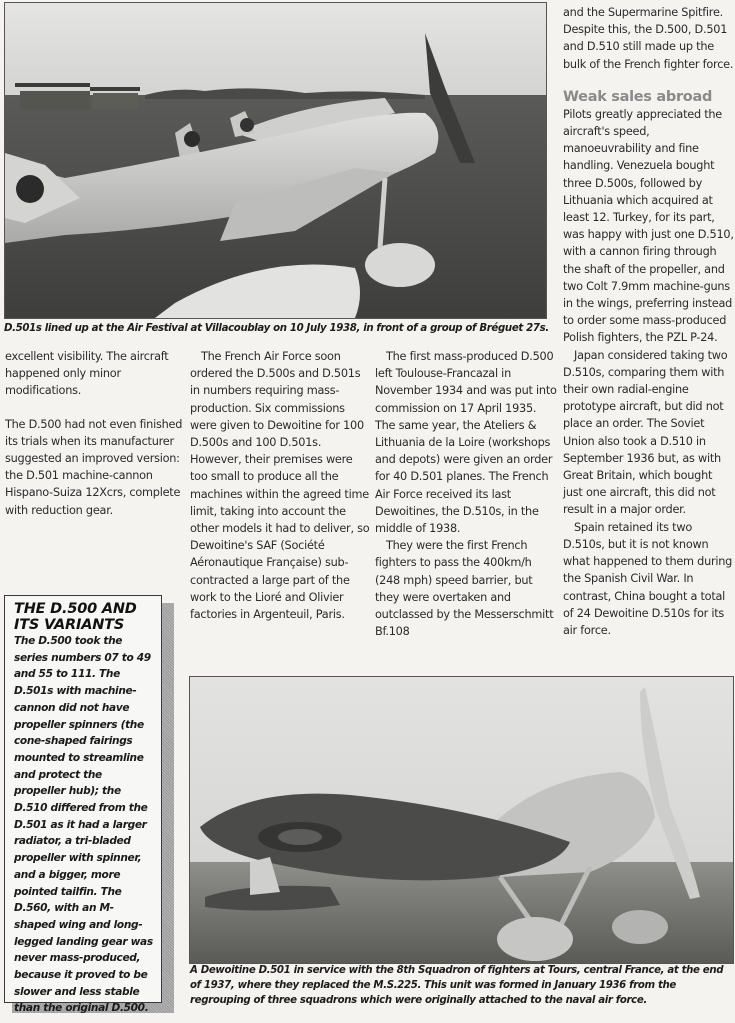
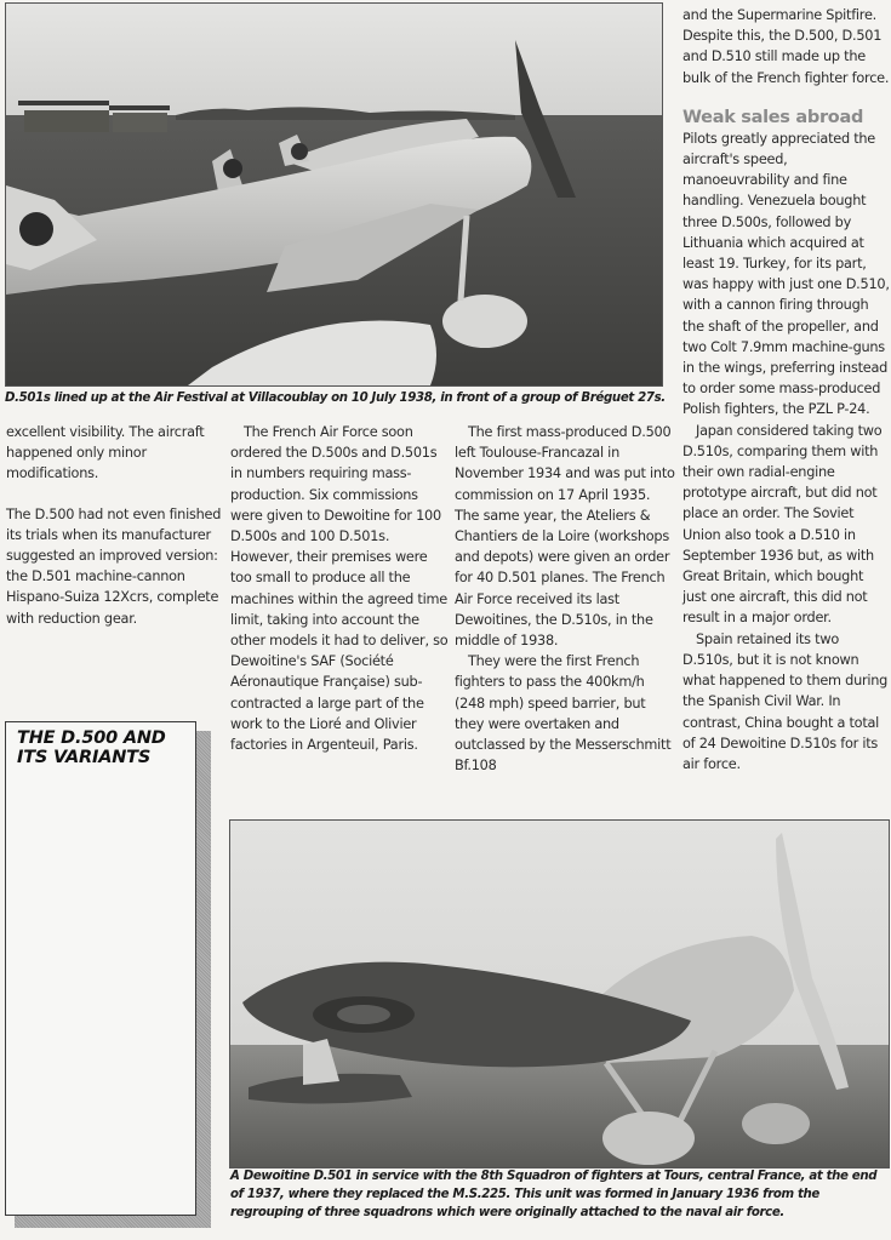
  D.501s lined up at the Air Festival at Villacoublay on 10 July 1938, in front of a group of Bréguet 27s.
  excellent visibility. The aircraft happened only minor modifications.
  The D.500 had not even finished its trials when its manufacturer suggested an improved version: the D.501 machine-cannon Hispano-Suiza 12Xcrs, complete with reduction gear.
  The French Air Force soon ordered the D.500s and D.501s in numbers requiring mass-production. Six commissions were given to Dewoitine for 100 D.500s and 100 D.501s. However, their premises were too small to produce all the machines within the agreed time limit, taking into account the other models it had to deliver, so Dewoitine's SAF (Société Aéronautique Française) sub-contracted a large part of the work to the Lioré and Olivier factories in Argenteuil, Paris.
- The first mass-produced D.500 left Toulouse-Francazal in November 1934 and was put into commission on 17 April 1935. The same year, the Ateliers & Lithuania de la Loire (workshops and depots) were given an order for 40 D.501 planes. The French Air Force received its last Dewoitines, the D.510s, in the middle of 1938.
+ The first mass-produced D.500 left Toulouse-Francazal in November 1934 and was put into commission on 17 April 1935. The same year, the Ateliers & Chantiers de la Loire (workshops and depots) were given an order for 40 D.501 planes. The French Air Force received its last Dewoitines, the D.510s, in the middle of 1938.
  They were the first French fighters to pass the 400km/h (248 mph) speed barrier, but they were overtaken and outclassed by the Messerschmitt Bf.108
  and the Supermarine Spitfire. Despite this, the D.500, D.501 and D.510 still made up the bulk of the French fighter force.
  Weak sales abroad
- Pilots greatly appreciated the aircraft's speed, manoeuvrability and fine handling. Venezuela bought three D.500s, followed by Lithuania which acquired at least 12. Turkey, for its part, was happy with just one D.510, with a cannon firing through the shaft of the propeller, and two Colt 7.9mm machine-guns in the wings, preferring instead to order some mass-produced Polish fighters, the PZL P-24.
+ Pilots greatly appreciated the aircraft's speed, manoeuvrability and fine handling. Venezuela bought three D.500s, followed by Lithuania which acquired at least 19. Turkey, for its part, was happy with just one D.510, with a cannon firing through the shaft of the propeller, and two Colt 7.9mm machine-guns in the wings, preferring instead to order some mass-produced Polish fighters, the PZL P-24.
  Japan considered taking two D.510s, comparing them with their own radial-engine prototype aircraft, but did not place an order. The Soviet Union also took a D.510 in September 1936 but, as with Great Britain, which bought just one aircraft, this did not result in a major order.
  Spain retained its two D.510s, but it is not known what happened to them during the Spanish Civil War. In contrast, China bought a total of 24 Dewoitine D.510s for its air force.
  THE D.500 AND ITS VARIANTS
- The D.500 took the series numbers 07 to 49 and 55 to 111. The D.501s with machine-cannon did not have propeller spinners (the cone-shaped fairings mounted to streamline and protect the propeller hub); the D.510 differed from the D.501 as it had a larger radiator, a tri-bladed propeller with spinner, and a bigger, more pointed tailfin. The D.560, with an M-shaped wing and long-legged landing gear was never mass-produced, because it proved to be slower and less stable than the original D.500.
  A Dewoitine D.501 in service with the 8th Squadron of fighters at Tours, central France, at the end of 1937, where they replaced the M.S.225. This unit was formed in January 1936 from the regrouping of three squadrons which were originally attached to the naval air force.
